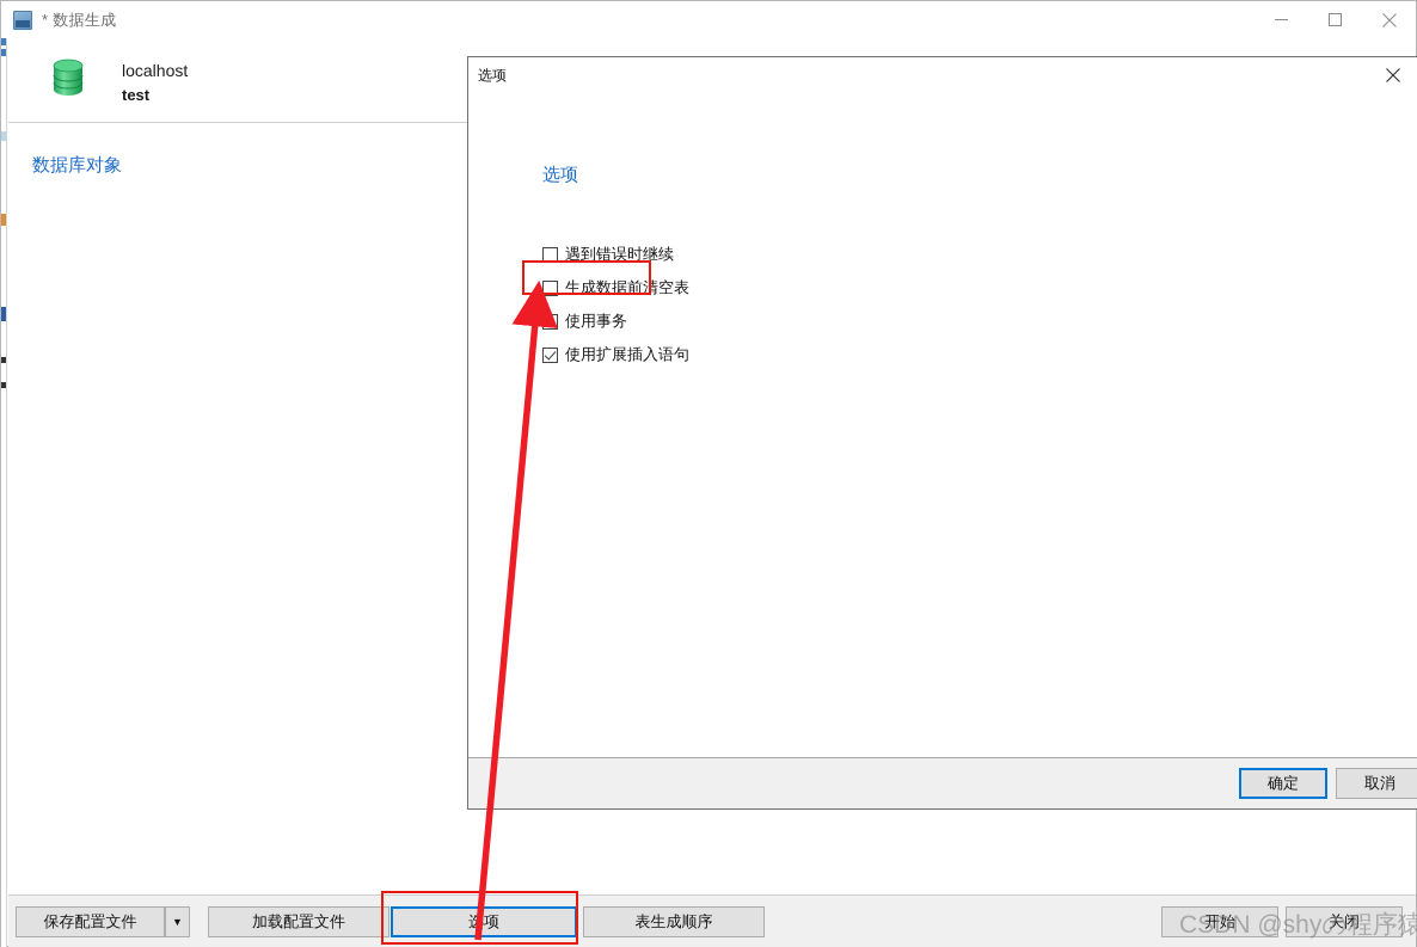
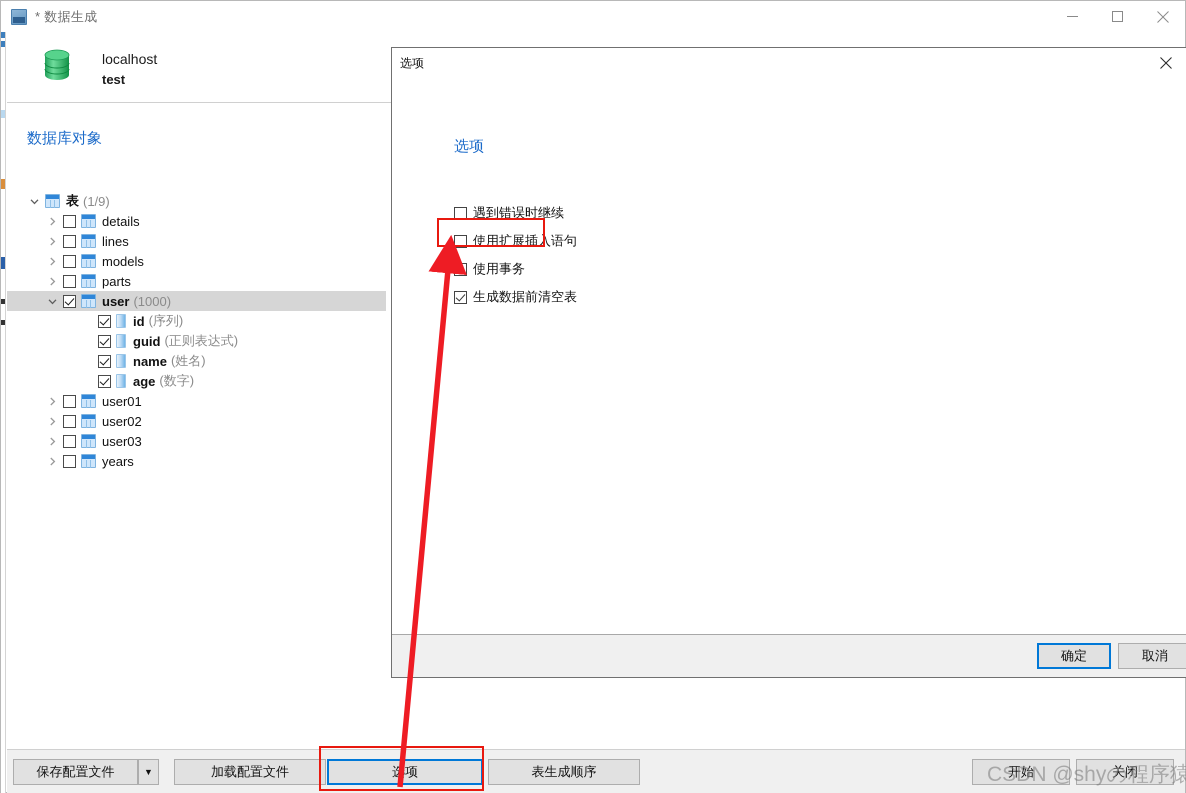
  * 数据生成
  localhost
  test
  数据库对象
+ 表
+ (1/9)
+ details
+ lines
+ models
+ parts
+ user
+ (1000)
+ id
+ (序列)
+ guid
+ (正则表达式)
+ name
+ (姓名)
+ age
+ (数字)
+ user01
+ user02
+ user03
+ years
  保存配置文件
  ▼
  加载配置文件
  选项
  表生成顺序
  开始
  关闭
  选项
  选项
  遇到错误时继续
- 生成数据前清空表
+ 使用扩展插入语句
  使用事务
- 使用扩展插入语句
+ 生成数据前清空表
  确定
  取消
  CSDN @shyの程序猿
